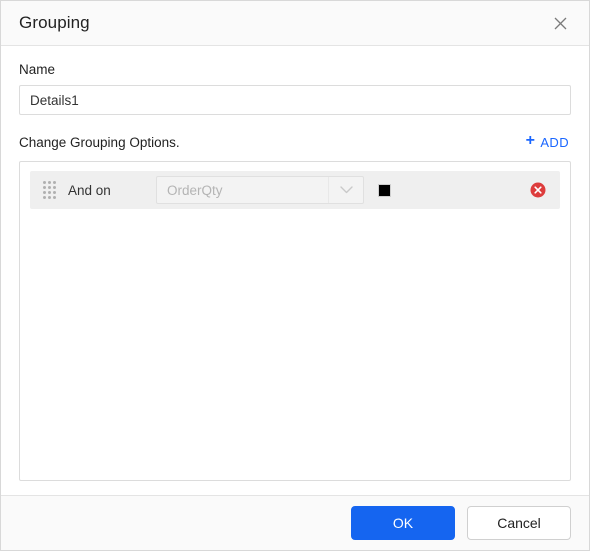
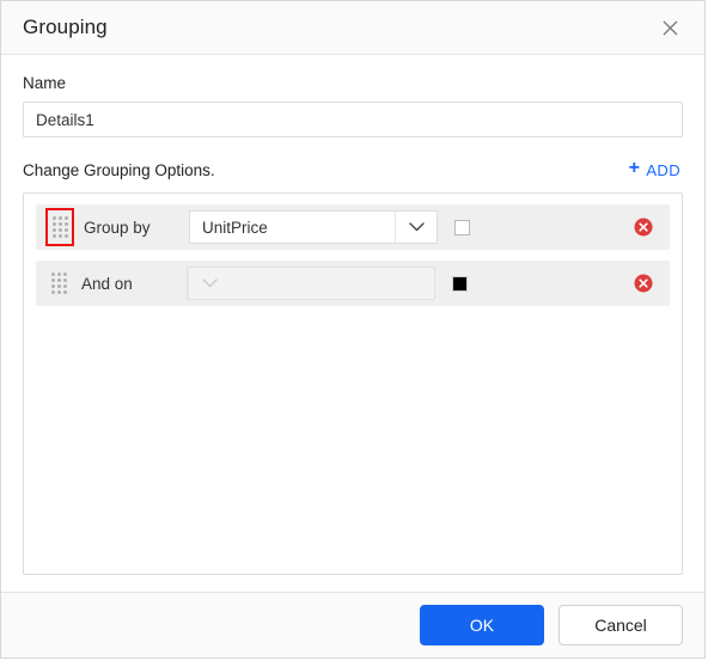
  Grouping
  Name
  Details1
  Change Grouping Options.
  +
  ADD
+ Group by
+ UnitPrice
  And on
- OrderQty
  OK
  Cancel
